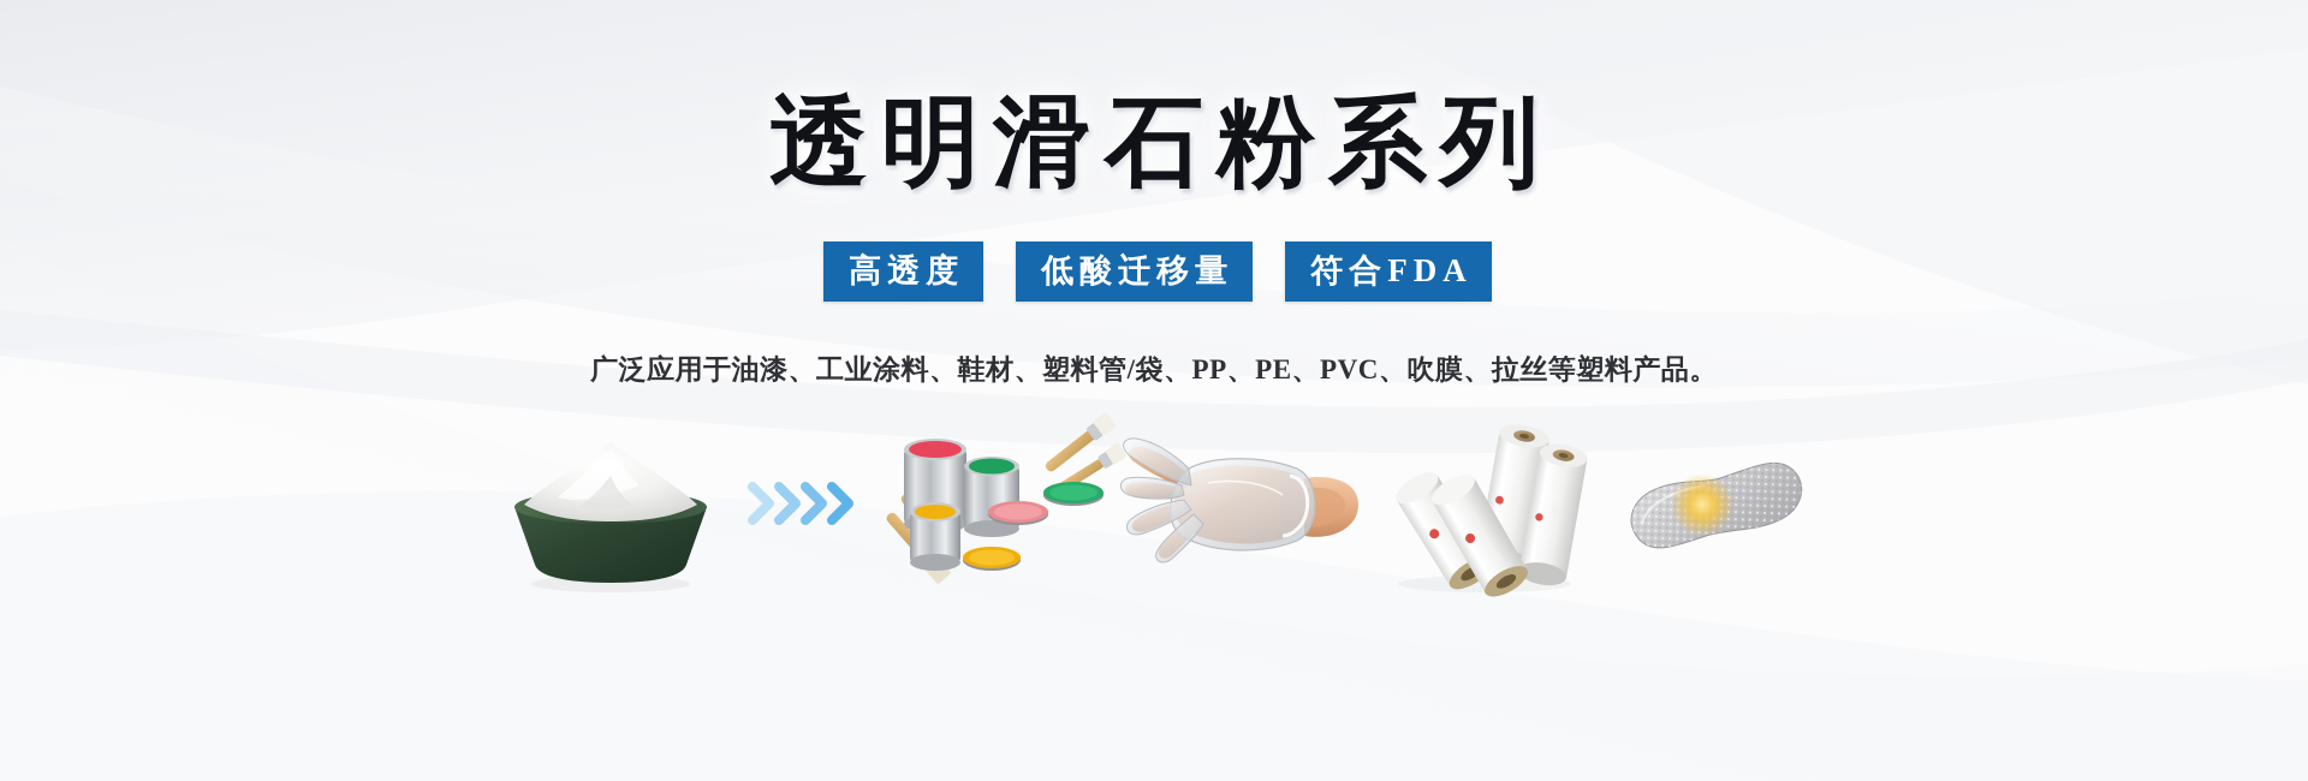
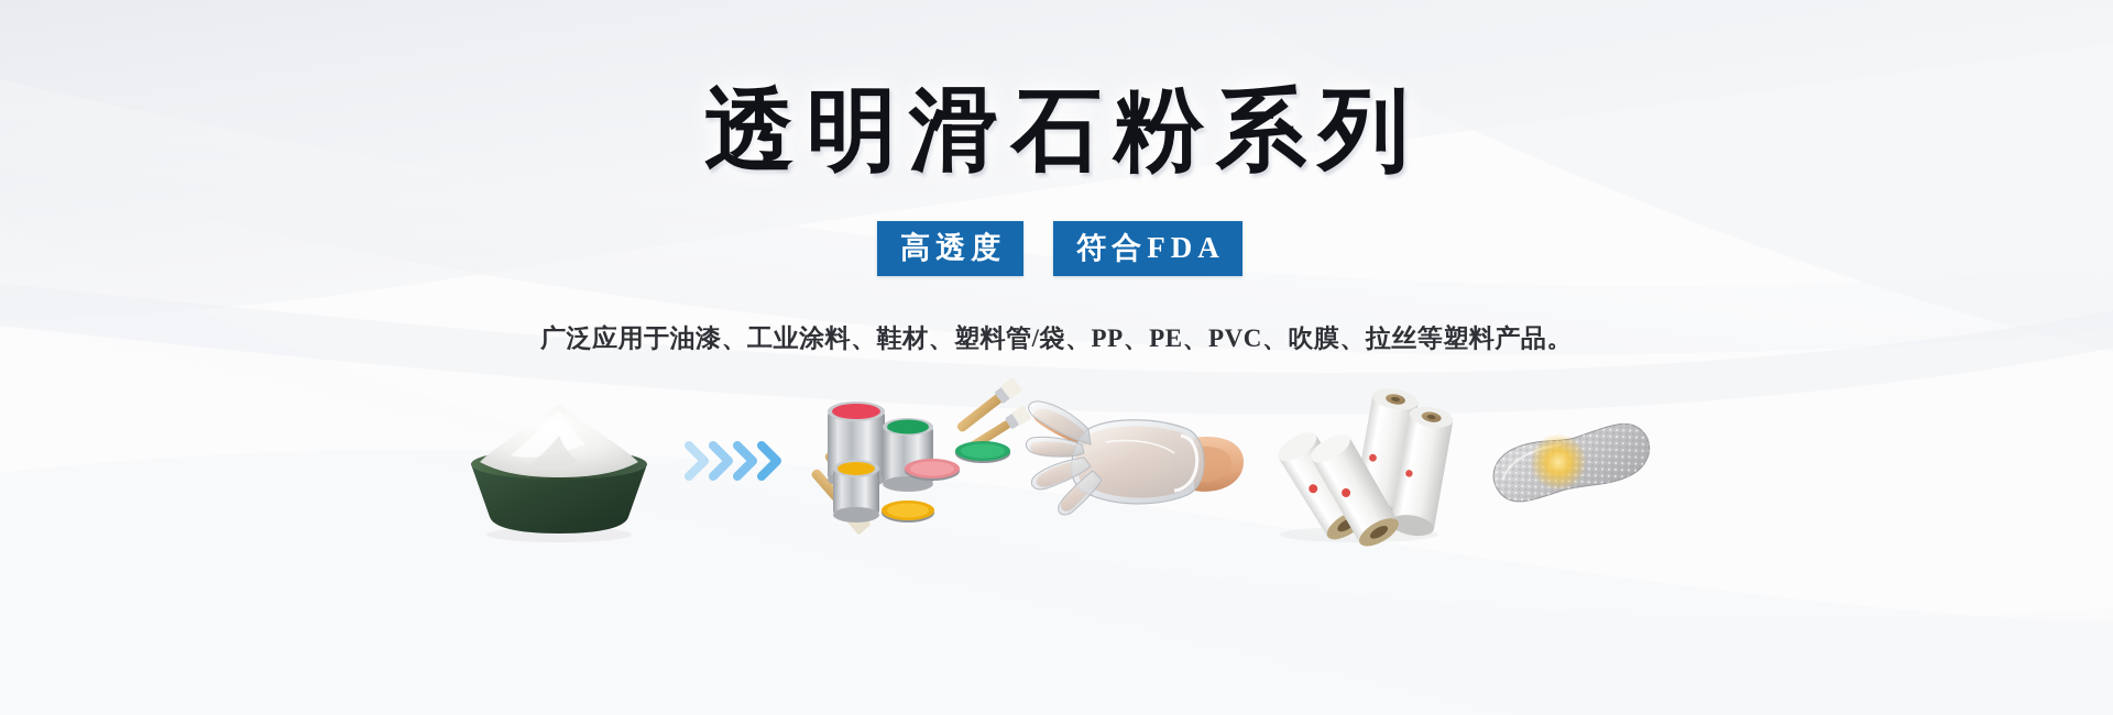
  透明滑石粉系列
  高透度
- 低酸迁移量
  符合FDA
  广泛应用于油漆、工业涂料、鞋材、塑料管/袋、PP、PE、PVC、吹膜、拉丝等塑料产品。
